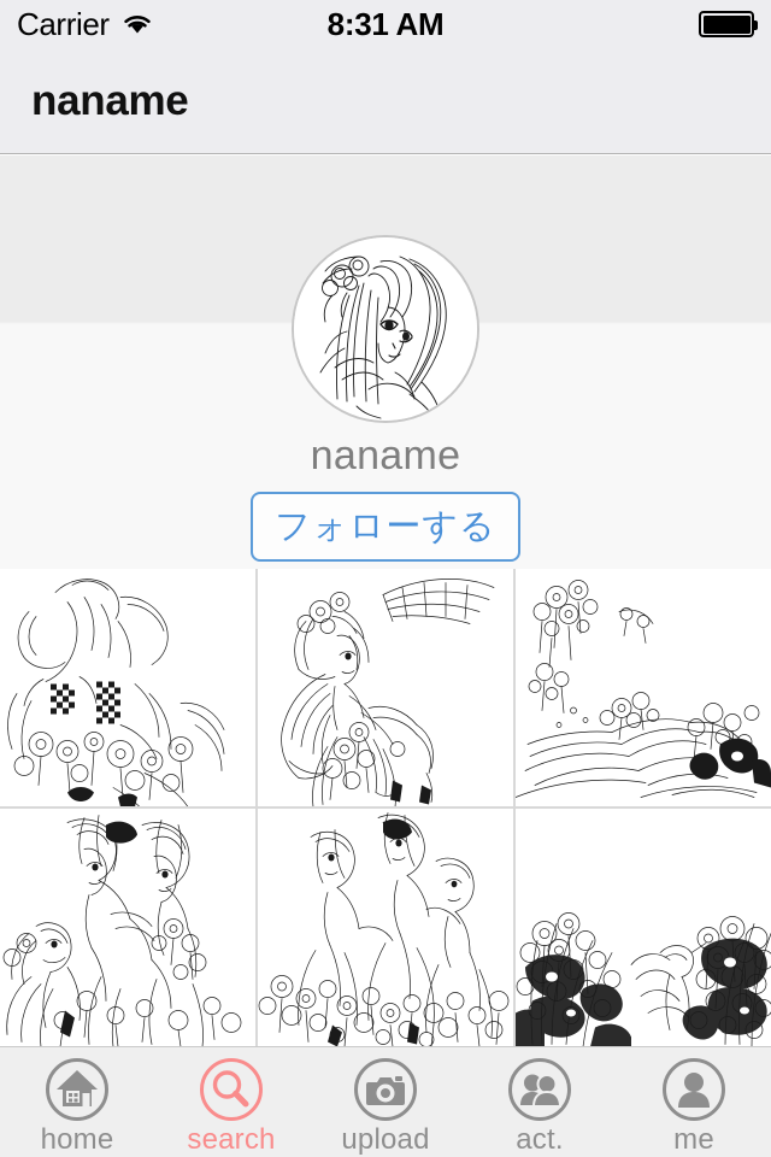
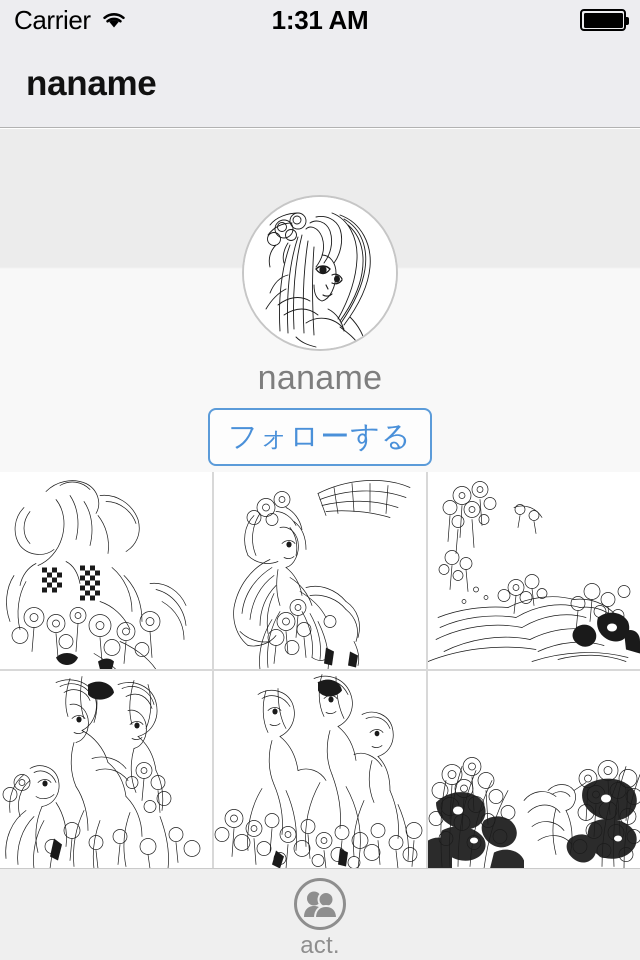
  Carrier
- 8:31 AM
+ 1:31 AM
  naname
  naname
  フォローする
- home
- search
- upload
  act.
- me
